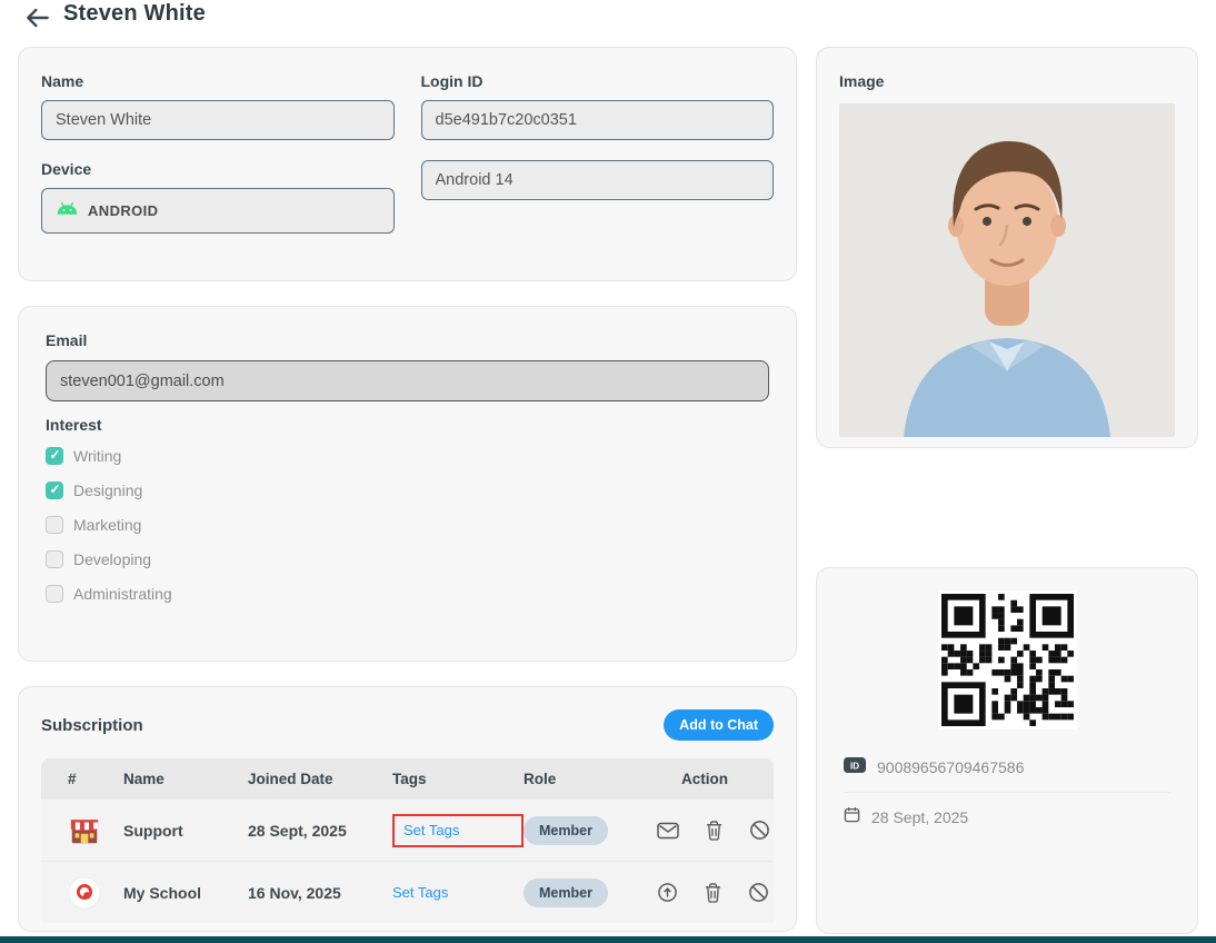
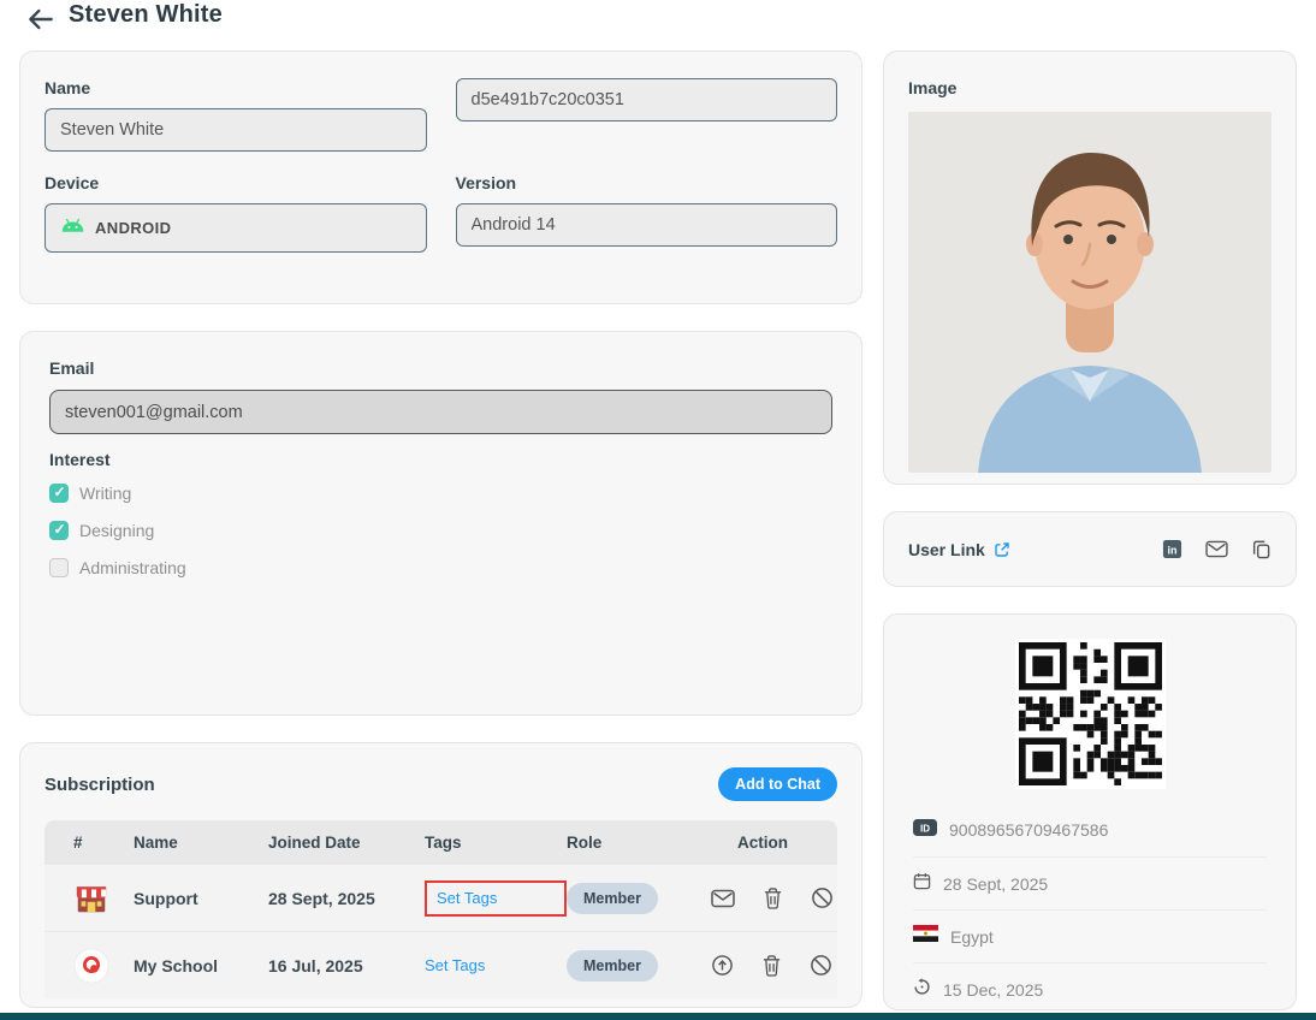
  Steven White
  Name
  Steven White
- Login ID
  d5e491b7c20c0351
  Device
  ANDROID
+ Version
  Android 14
  Email
  steven001@gmail.com
  Interest
  Writing
  Designing
- Marketing
- Developing
  Administrating
  Subscription
  Add to Chat
  #
  Name
  Joined Date
  Tags
  Role
  Action
  Support
  28 Sept, 2025
  Set Tags
  Member
  My School
- 16 Nov, 2025
+ 16 Jul, 2025
  Set Tags
  Member
  Image
+ User Link
+ in
  ID
  90089656709467586
  28 Sept, 2025
+ Egypt
+ 15 Dec, 2025
